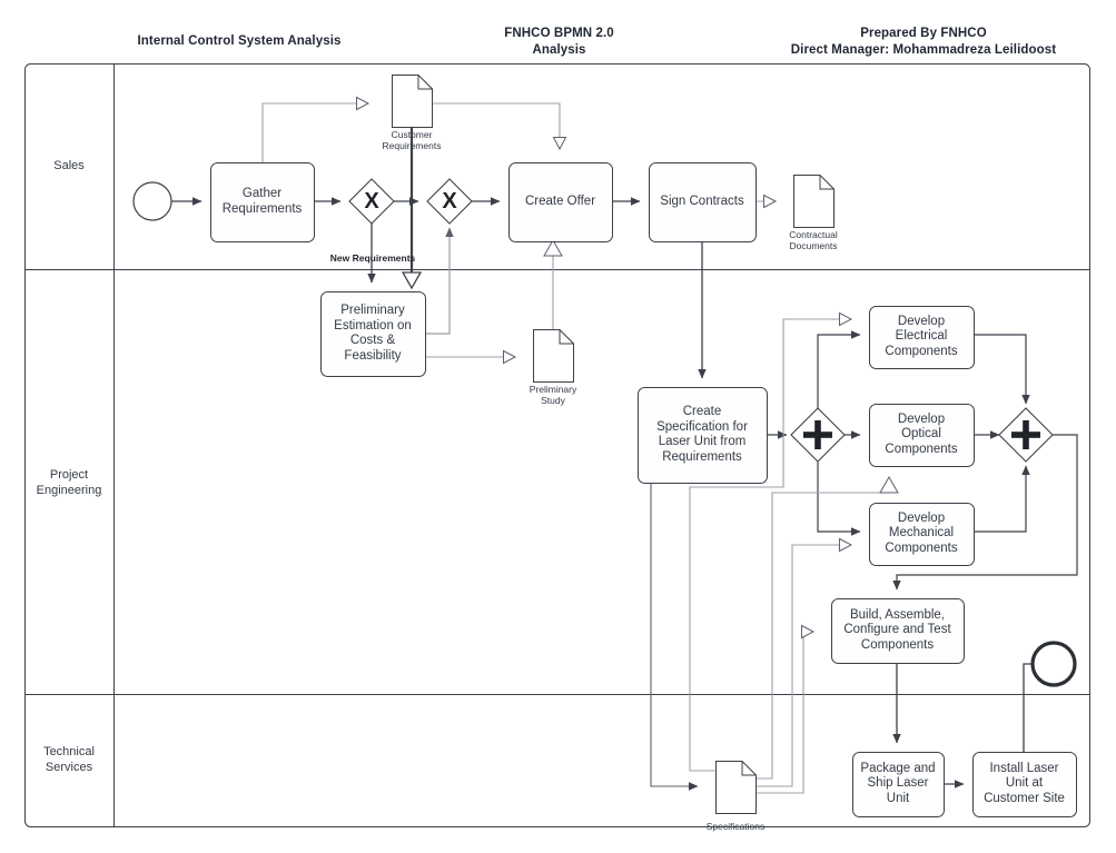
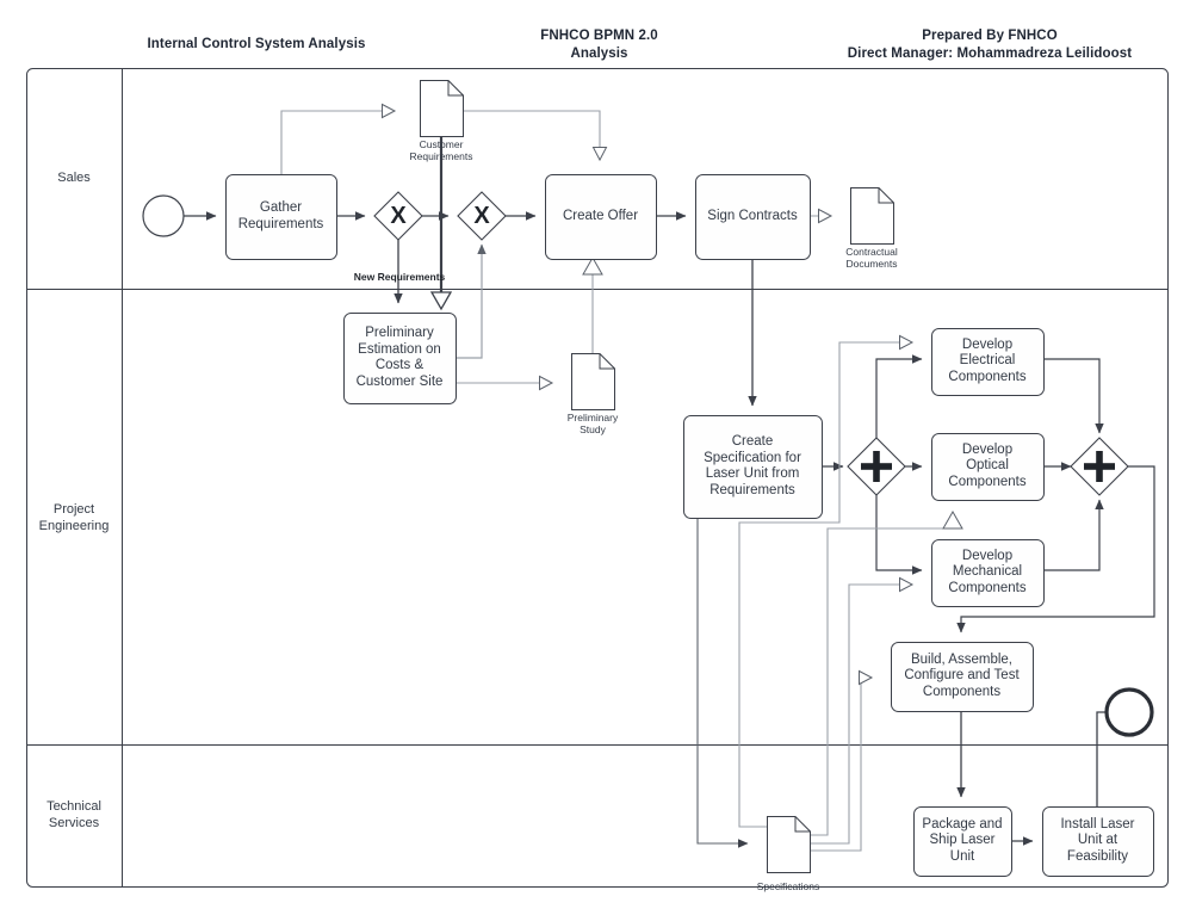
  Internal Control System Analysis
  FNHCO BPMN 2.0
  Analysis
  Prepared By FNHCO
  Direct Manager: Mohammadreza Leilidoost
  Sales
  Project
  Engineering
  Technical
  Services
  X
  X
  Gather
  Requirements
  Create Offer
  Sign Contracts
  Preliminary
  Estimation on
  Costs &
- Feasibility
+ Customer Site
  Create
  Specification for
  Laser Unit from
  Requirements
  Develop
  Electrical
  Components
  Develop
  Optical
  Components
  Develop
  Mechanical
  Components
  Build, Assemble,
  Configure and Test
  Components
  Package and
  Ship Laser
  Unit
  Install Laser
  Unit at
- Customer Site
+ Feasibility
  Customer
  Requirements
  Contractual
  Documents
  Preliminary
  Study
  Specifications
  New Requirements
